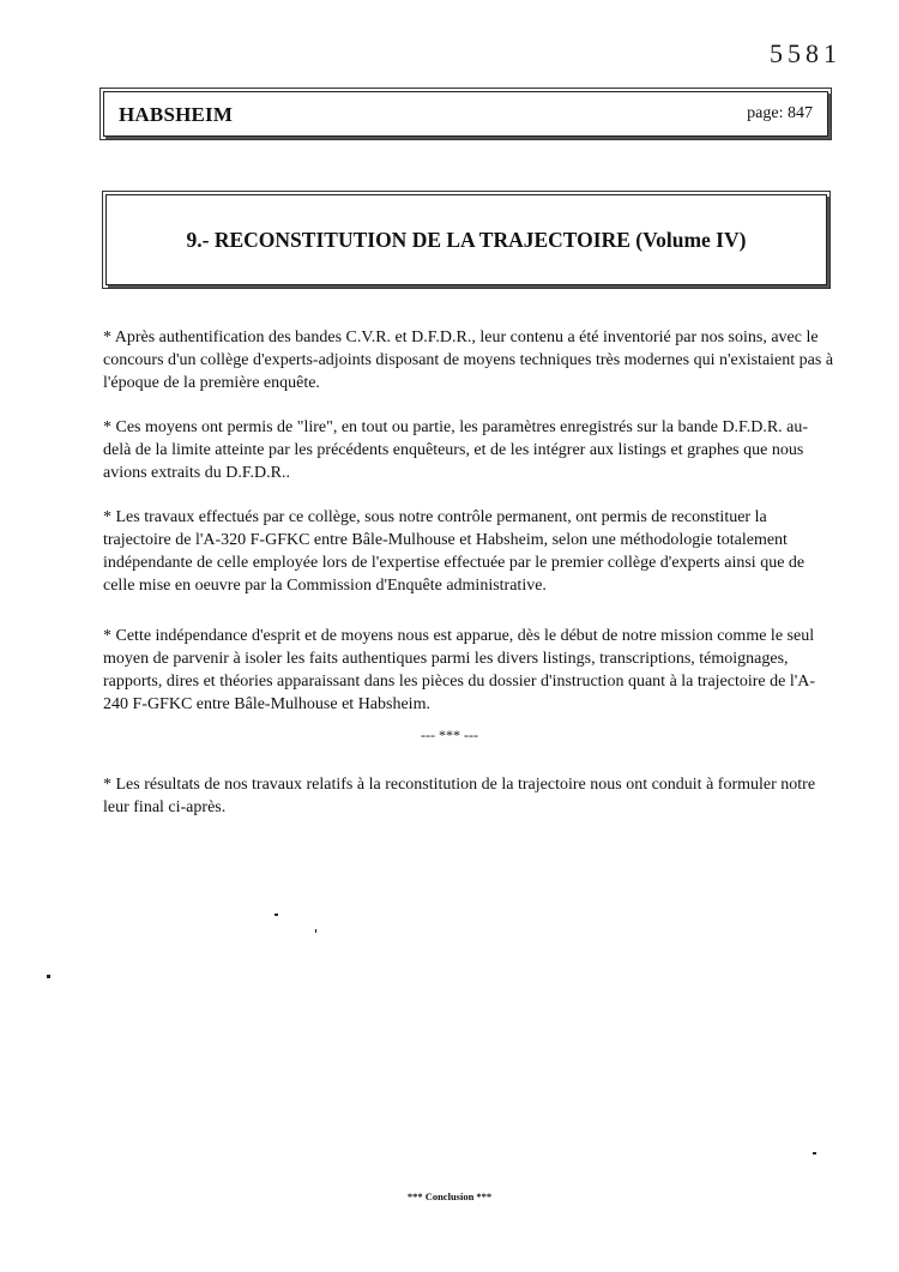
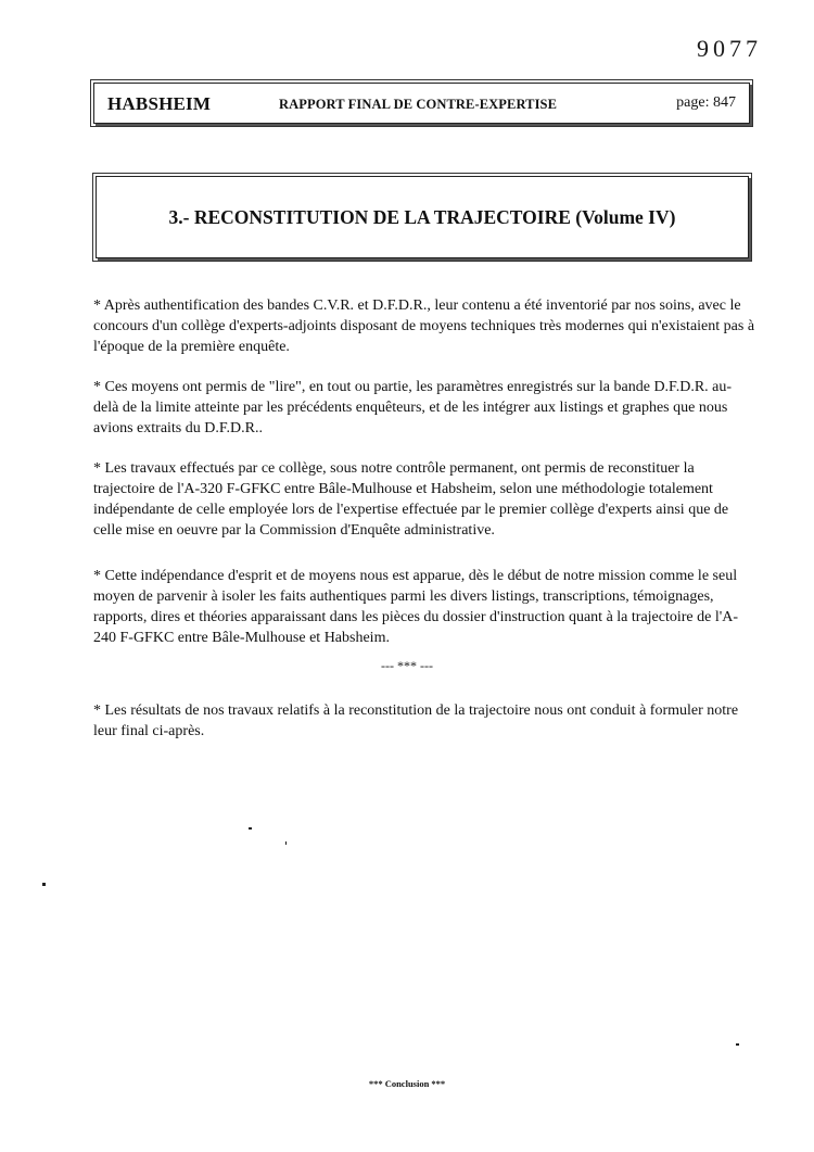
- 5581
+ 9077
  HABSHEIM
+ RAPPORT FINAL DE CONTRE-EXPERTISE
  page: 847
- 9.- RECONSTITUTION DE LA TRAJECTOIRE (Volume IV)
+ 3.- RECONSTITUTION DE LA TRAJECTOIRE (Volume IV)
  * Après authentification des bandes C.V.R. et D.F.D.R., leur contenu a été inventorié par nos soins, avec le concours d'un collège d'experts-adjoints disposant de moyens techniques très modernes qui n'existaient pas à l'époque de la première enquête.
  * Ces moyens ont permis de "lire", en tout ou partie, les paramètres enregistrés sur la bande D.F.D.R. au-delà de la limite atteinte par les précédents enquêteurs, et de les intégrer aux listings et graphes que nous avions extraits du D.F.D.R..
  * Les travaux effectués par ce collège, sous notre contrôle permanent, ont permis de reconstituer la trajectoire de l'A-320 F-GFKC entre Bâle-Mulhouse et Habsheim, selon une méthodologie totalement indépendante de celle employée lors de l'expertise effectuée par le premier collège d'experts ainsi que de celle mise en oeuvre par la Commission d'Enquête administrative.
  * Cette indépendance d'esprit et de moyens nous est apparue, dès le début de notre mission comme le seul moyen de parvenir à isoler les faits authentiques parmi les divers listings, transcriptions, témoignages, rapports, dires et théories apparaissant dans les pièces du dossier d'instruction quant à la trajectoire de l'A-240 F-GFKC entre Bâle-Mulhouse et Habsheim.
  --- *** ---
  * Les résultats de nos travaux relatifs à la reconstitution de la trajectoire nous ont conduit à formuler notre leur final ci-après.
  *** Conclusion ***
